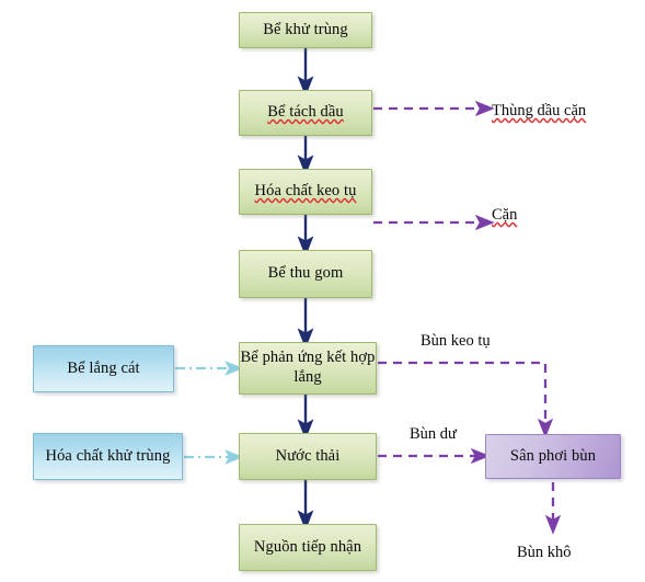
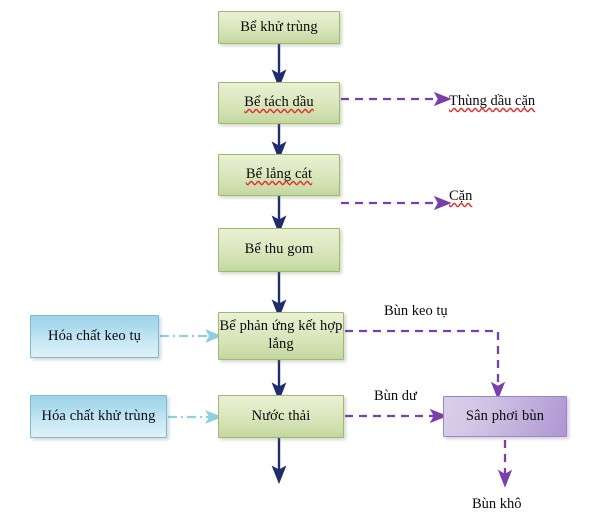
  Bể khử trùng
  Bể tách dầu
- Hóa chất keo tụ
+ Bể lắng cát
  Bể thu gom
  Bể phản ứng kết hợp lắng
  Nước thải
- Nguồn tiếp nhận
- Bể lắng cát
+ Hóa chất keo tụ
  Hóa chất khử trùng
  Sân phơi bùn
  Thùng dầu cặn
  Cặn
  Bùn keo tụ
  Bùn dư
  Bùn khô
